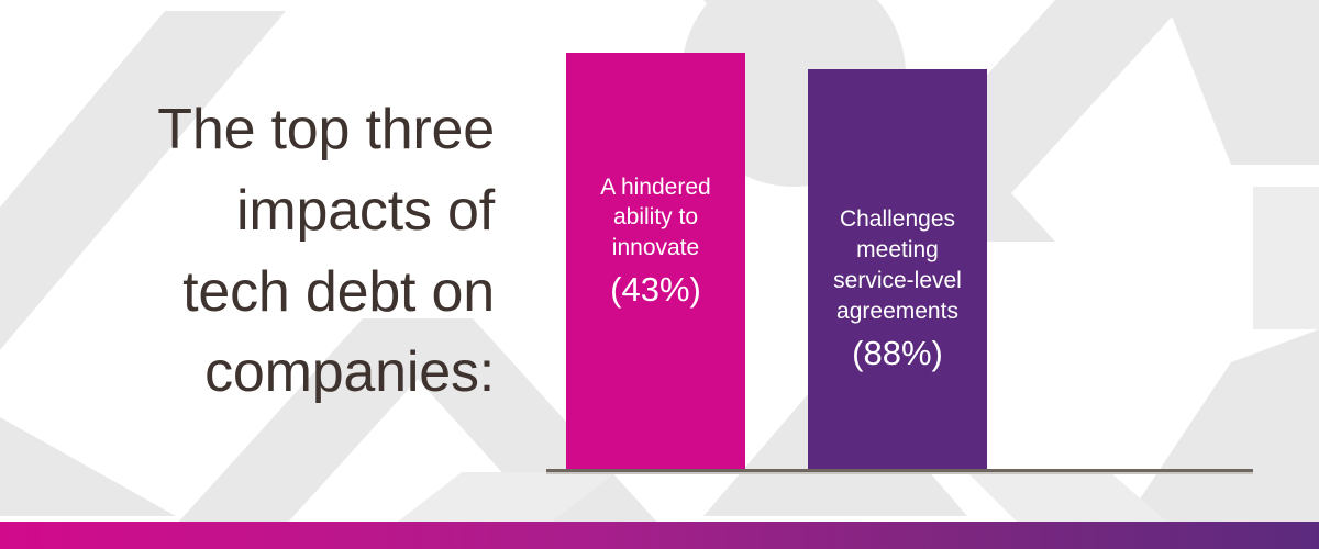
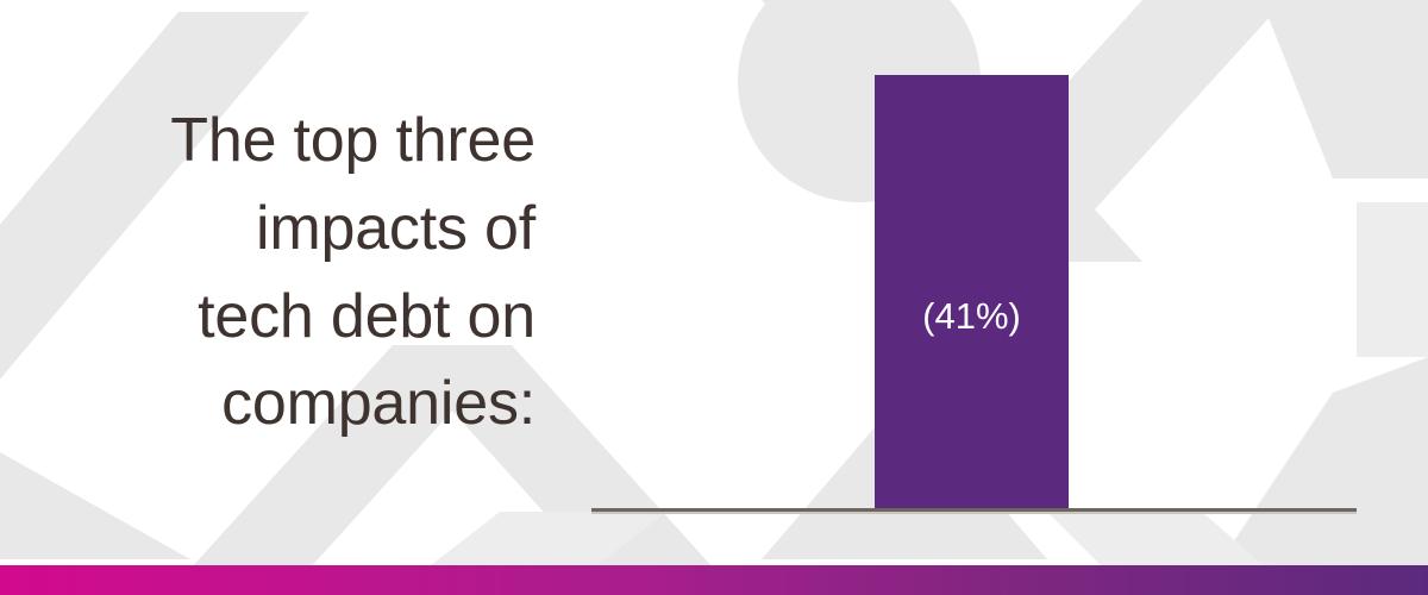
  The top three
  impacts of
  tech debt on
  companies:
- A hindered
- ability to
- innovate
- (43%)
- Challenges
- meeting
- service-level
- agreements
- (88%)
+ (41%)
